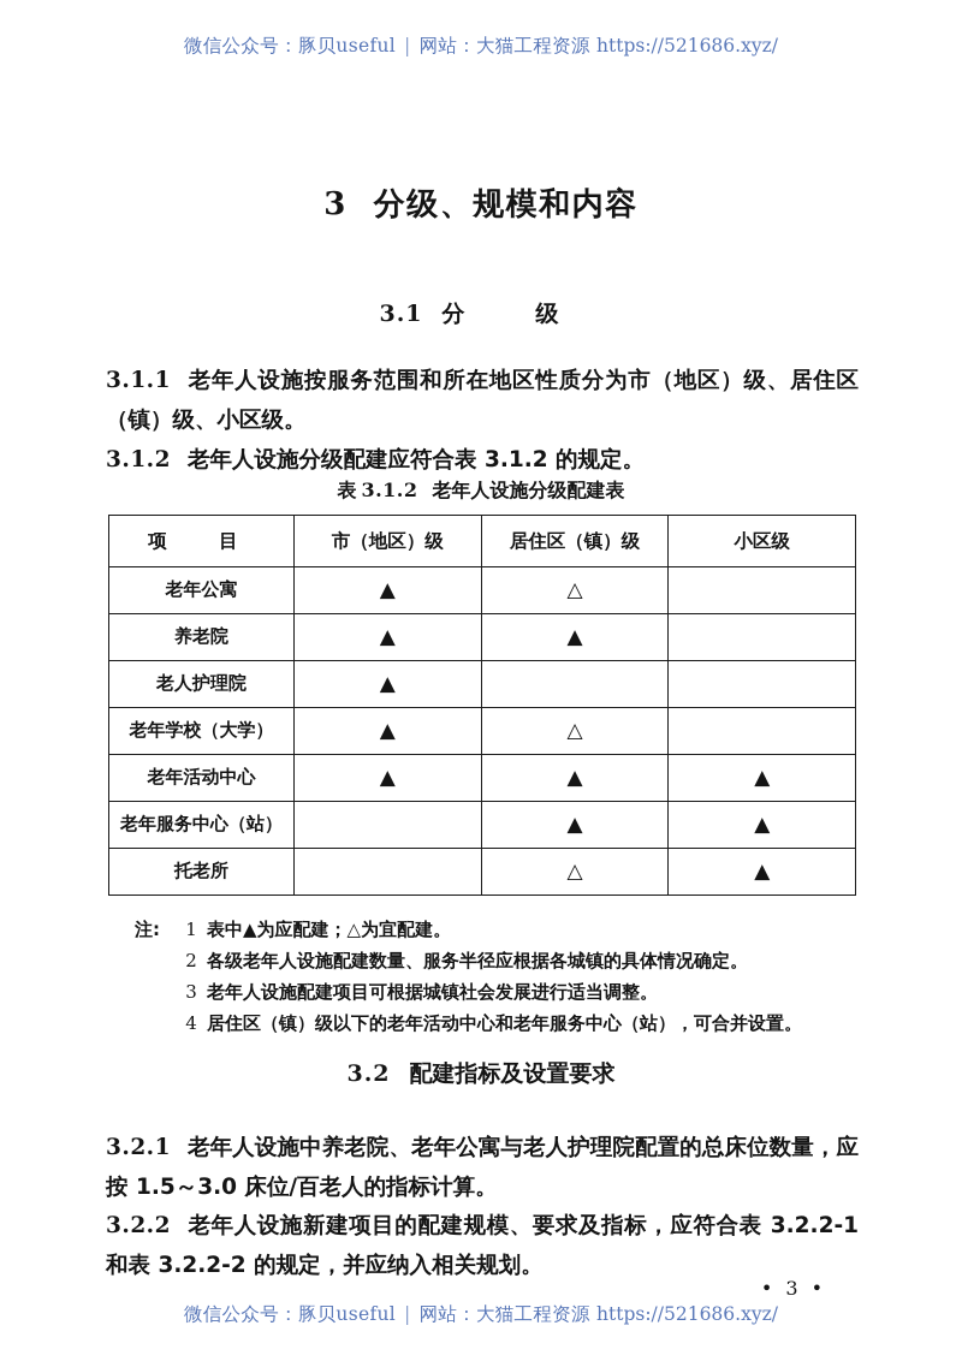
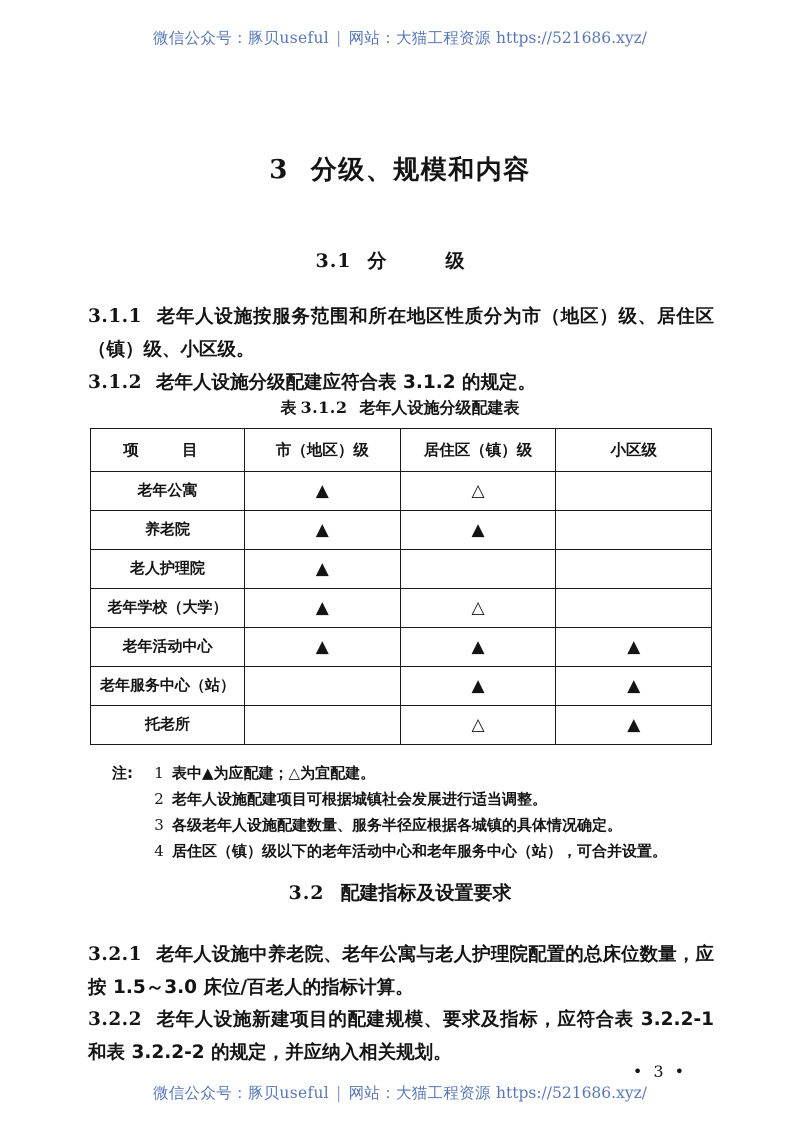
  微信公众号：豚贝useful | 网站：大猫工程资源 https://521686.xyz/
  3 分级、规模和内容
  3.1 分 级
  3.1.1 老年人设施按服务范围和所在地区性质分为市（地区）级、居住区（镇）级、小区级。
  3.1.2 老年人设施分级配建应符合表 3.1.2 的规定。
  表 3.1.2 老年人设施分级配建表
  项 目	市（地区）级	居住区（镇）级	小区级
  老年公寓	▲	△
  养老院	▲	▲
  老人护理院	▲
  老年学校（大学）	▲	△
  老年活动中心	▲	▲	▲
  老年服务中心（站）		▲	▲
  托老所		△	▲
  注:
  1
  表中▲为应配建；△为宜配建。
  2
- 各级老年人设施配建数量、服务半径应根据各城镇的具体情况确定。
+ 老年人设施配建项目可根据城镇社会发展进行适当调整。
  3
- 老年人设施配建项目可根据城镇社会发展进行适当调整。
+ 各级老年人设施配建数量、服务半径应根据各城镇的具体情况确定。
  4
  居住区（镇）级以下的老年活动中心和老年服务中心（站），可合并设置。
  3.2 配建指标及设置要求
  3.2.1 老年人设施中养老院、老年公寓与老人护理院配置的总床位数量，应按 1.5～3.0 床位/百老人的指标计算。
  3.2.2 老年人设施新建项目的配建规模、要求及指标，应符合表 3.2.2-1 和表 3.2.2-2 的规定，并应纳入相关规划。
  • 3 •
  微信公众号：豚贝useful | 网站：大猫工程资源 https://521686.xyz/
